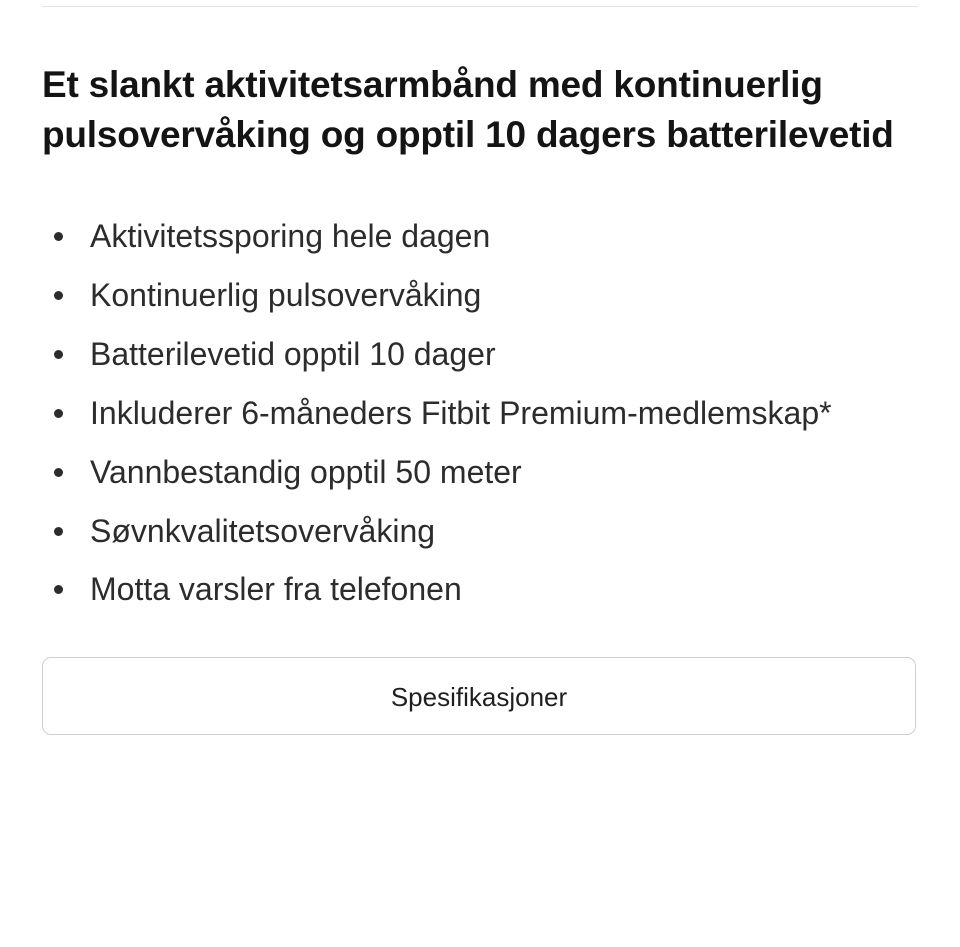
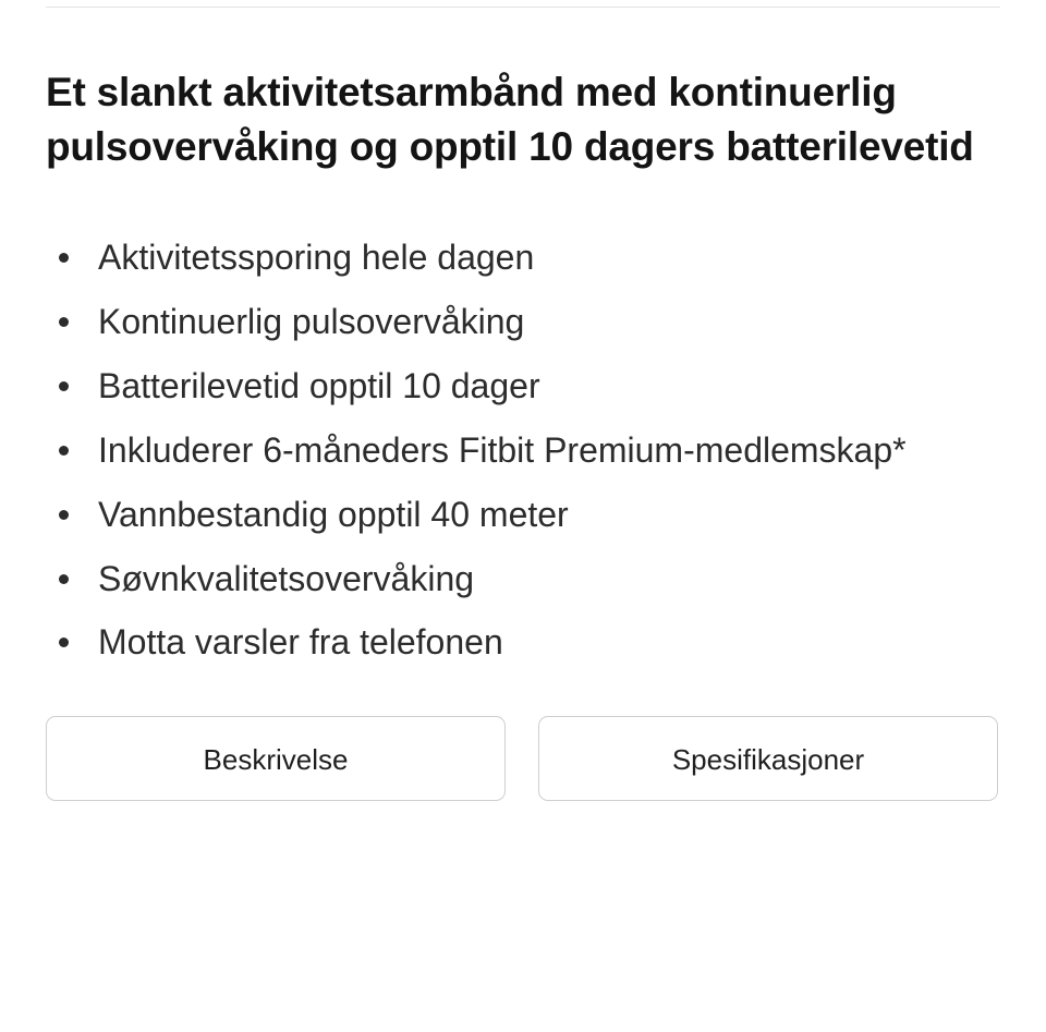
  Et slankt aktivitetsarmbånd med kontinuerlig pulsovervåking og opptil 10 dagers batterilevetid
  Aktivitetssporing hele dagen
  Kontinuerlig pulsovervåking
  Batterilevetid opptil 10 dager
  Inkluderer 6-måneders Fitbit Premium-medlemskap*
- Vannbestandig opptil 50 meter
+ Vannbestandig opptil 40 meter
  Søvnkvalitetsovervåking
  Motta varsler fra telefonen
+ Beskrivelse
  Spesifikasjoner
